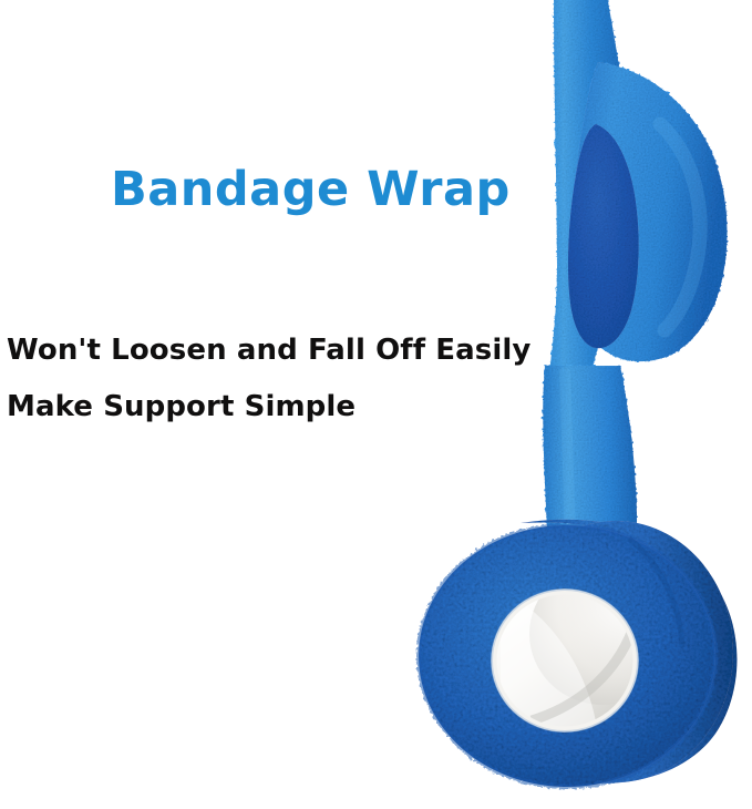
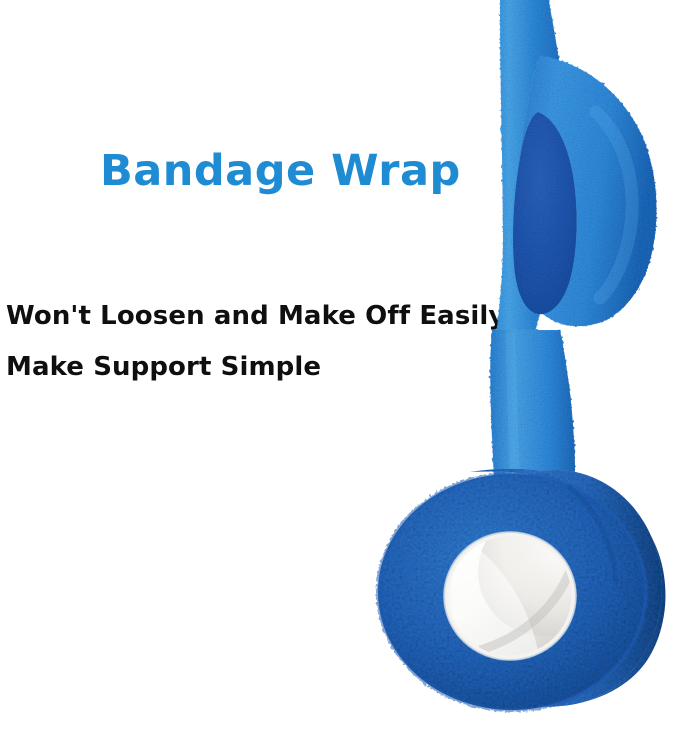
  Bandage Wrap
- Won't Loosen and Fall Off Easily
+ Won't Loosen and Make Off Easily
  Make Support Simple
